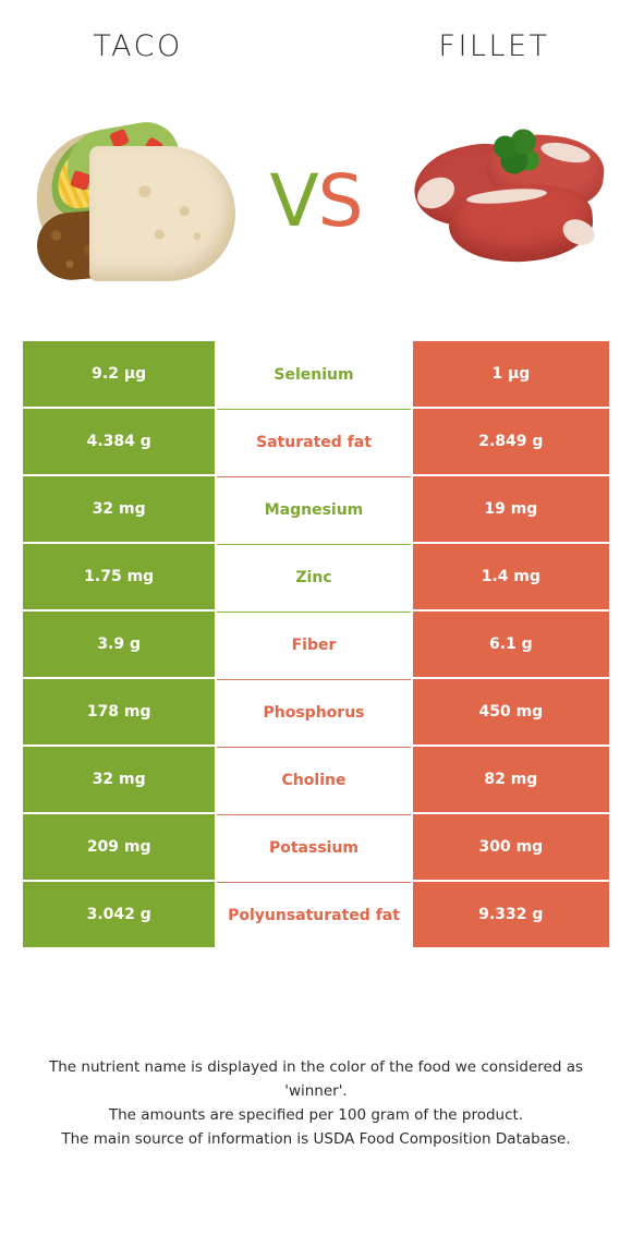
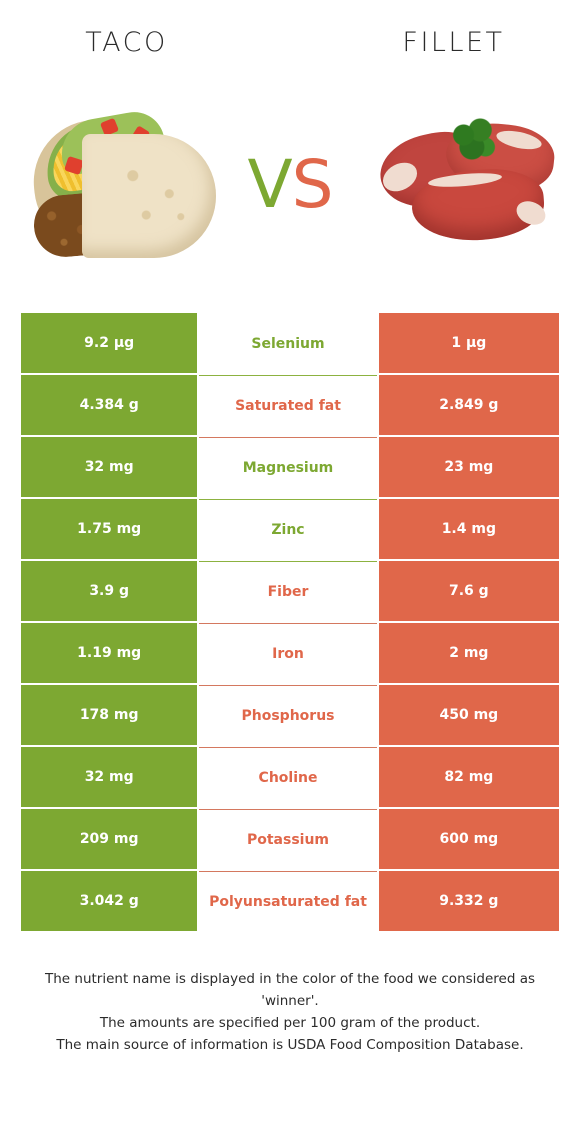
  TACO
  FILLET
  V
  S
  9.2 µg
  Selenium
  1 µg
  4.384 g
  Saturated fat
  2.849 g
  32 mg
  Magnesium
- 19 mg
+ 23 mg
  1.75 mg
  Zinc
  1.4 mg
  3.9 g
  Fiber
- 6.1 g
+ 7.6 g
+ 1.19 mg
+ Iron
+ 2 mg
  178 mg
  Phosphorus
  450 mg
  32 mg
  Choline
  82 mg
  209 mg
  Potassium
- 300 mg
+ 600 mg
  3.042 g
  Polyunsaturated fat
  9.332 g
  The nutrient name is displayed in the color of the food we considered as 'winner'.
  The amounts are specified per 100 gram of the product.
  The main source of information is USDA Food Composition Database.
